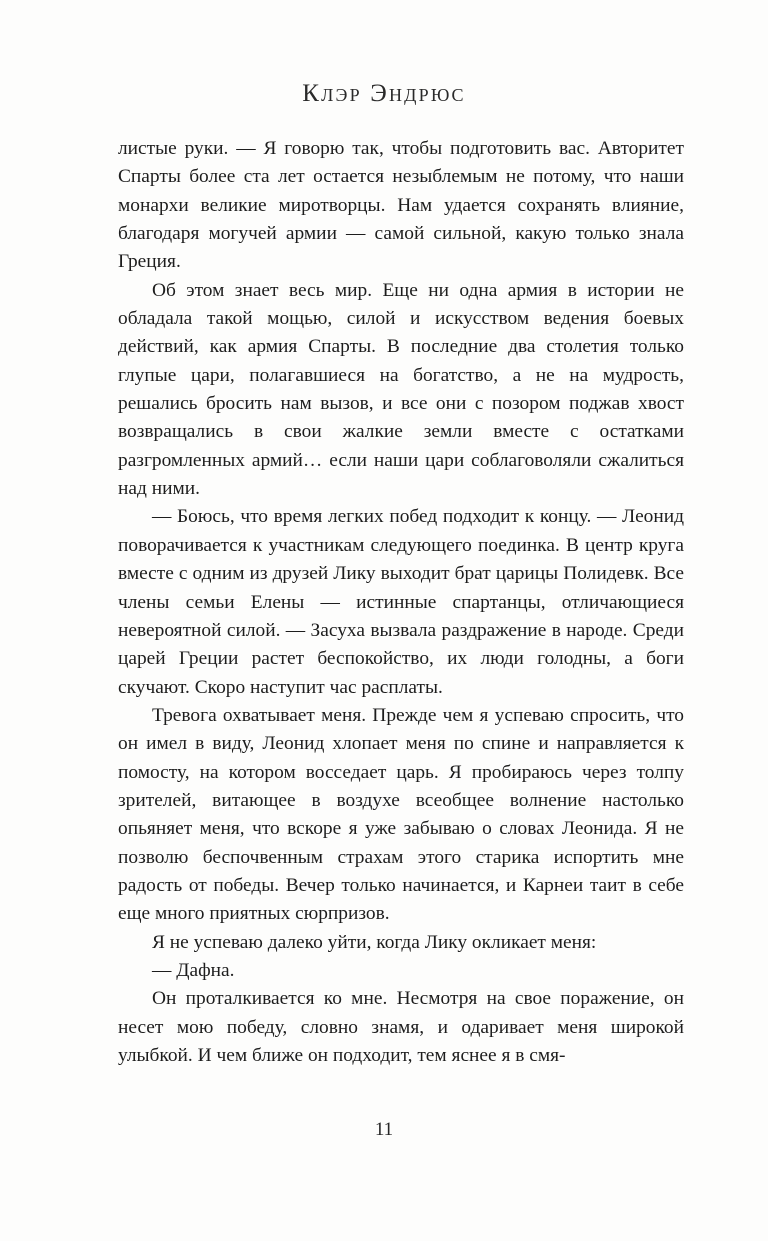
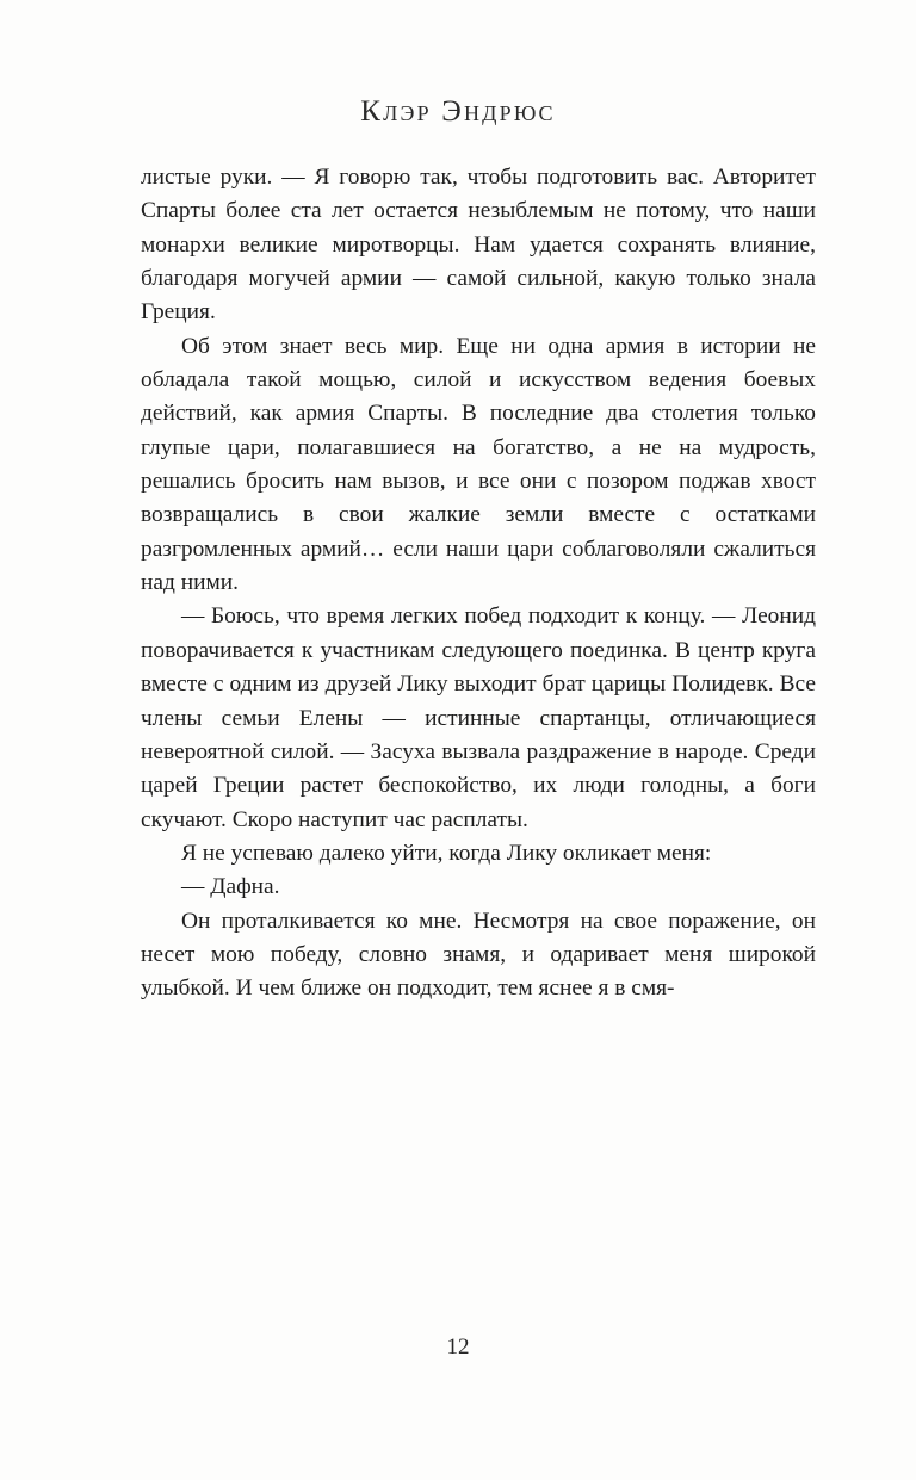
  Клэр Эндрюс
  листые руки. — Я говорю так, чтобы подготовить вас. Авторитет Спарты более ста лет остается незыблемым не потому, что наши монархи великие миротворцы. Нам удается сохранять влияние, благодаря могучей армии — самой сильной, какую только знала Греция.
  Об этом знает весь мир. Еще ни одна армия в истории не обладала такой мощью, силой и искусством ведения боевых действий, как армия Спарты. В последние два столетия только глупые цари, полагавшиеся на богатство, а не на мудрость, решались бросить нам вызов, и все они с позором поджав хвост возвращались в свои жалкие земли вместе с остатками разгромленных армий… если наши цари соблаговоляли сжалиться над ними.
  — Боюсь, что время легких побед подходит к концу. — Леонид поворачивается к участникам следующего поединка. В центр круга вместе с одним из друзей Лику выходит брат царицы Полидевк. Все члены семьи Елены — истинные спартанцы, отличающиеся невероятной силой. — Засуха вызвала раздражение в народе. Среди царей Греции растет беспокойство, их люди голодны, а боги скучают. Скоро наступит час расплаты.
- Тревога охватывает меня. Прежде чем я успеваю спросить, что он имел в виду, Леонид хлопает меня по спине и направляется к помосту, на котором восседает царь. Я пробираюсь через толпу зрителей, витающее в воздухе всеобщее волнение настолько опьяняет меня, что вскоре я уже забываю о словах Леонида. Я не позволю беспочвенным страхам этого старика испортить мне радость от победы. Вечер только начинается, и Карнеи таит в себе еще много приятных сюрпризов.
  Я не успеваю далеко уйти, когда Лику окликает меня:
  — Дафна.
  Он проталкивается ко мне. Несмотря на свое поражение, он несет мою победу, словно знамя, и одаривает меня широкой улыбкой. И чем ближе он подходит, тем яснее я в смя-
- 11
+ 12
